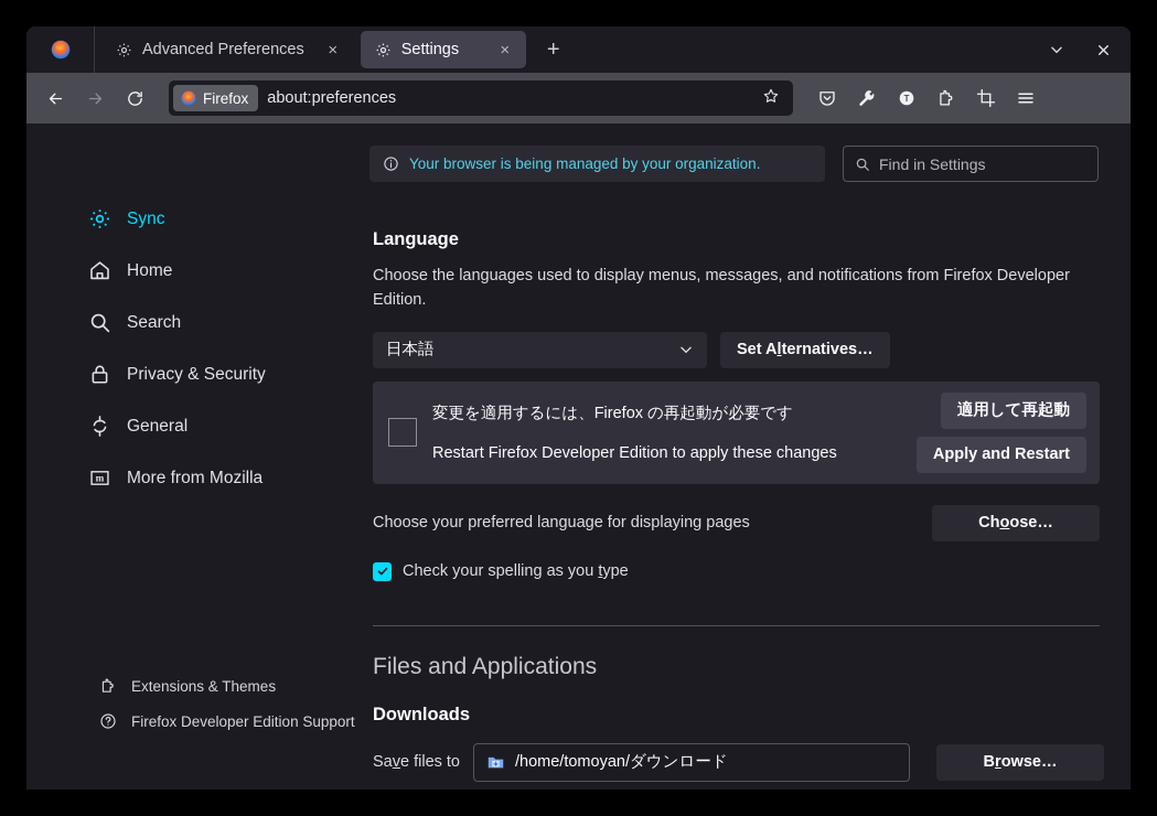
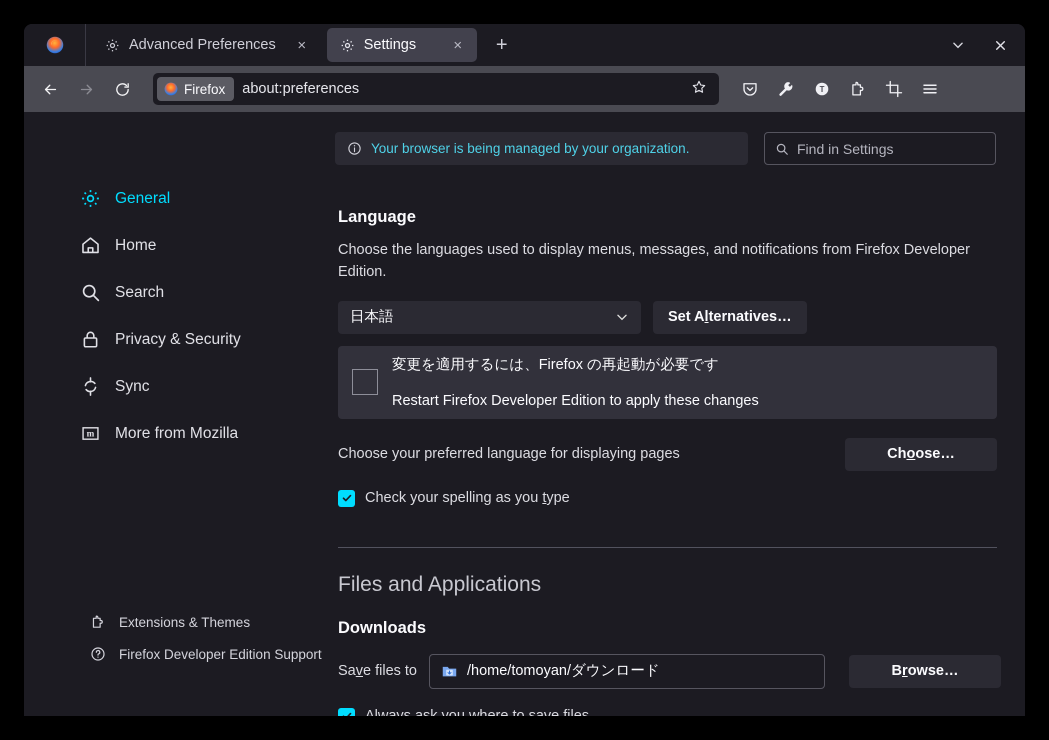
  Advanced Preferences
  ×
  Settings
  ×
  +
  Firefox
  about:preferences
  T
- Sync
+ General
  Home
  Search
  Privacy & Security
- General
+ Sync
  m
  More from Mozilla
  Extensions & Themes
  Firefox Developer Edition Support
  Your browser is being managed by your organization.
  Find in Settings
  Language
  Choose the languages used to display menus, messages, and notifications from Firefox Developer Edition.
  日本語
  Set A
  l
  ternatives…
  変更を適用するには、Firefox の再起動が必要です
  Restart Firefox Developer Edition to apply these changes
- 適用して再起動
- Apply and Restart
  Choose your preferred language for displaying pages
  Ch
  o
  ose…
  Check your spelling as you type
  Files and Applications
  Downloads
  Save files to
  /home/tomoyan/ダウンロード
  B
  r
  owse…
